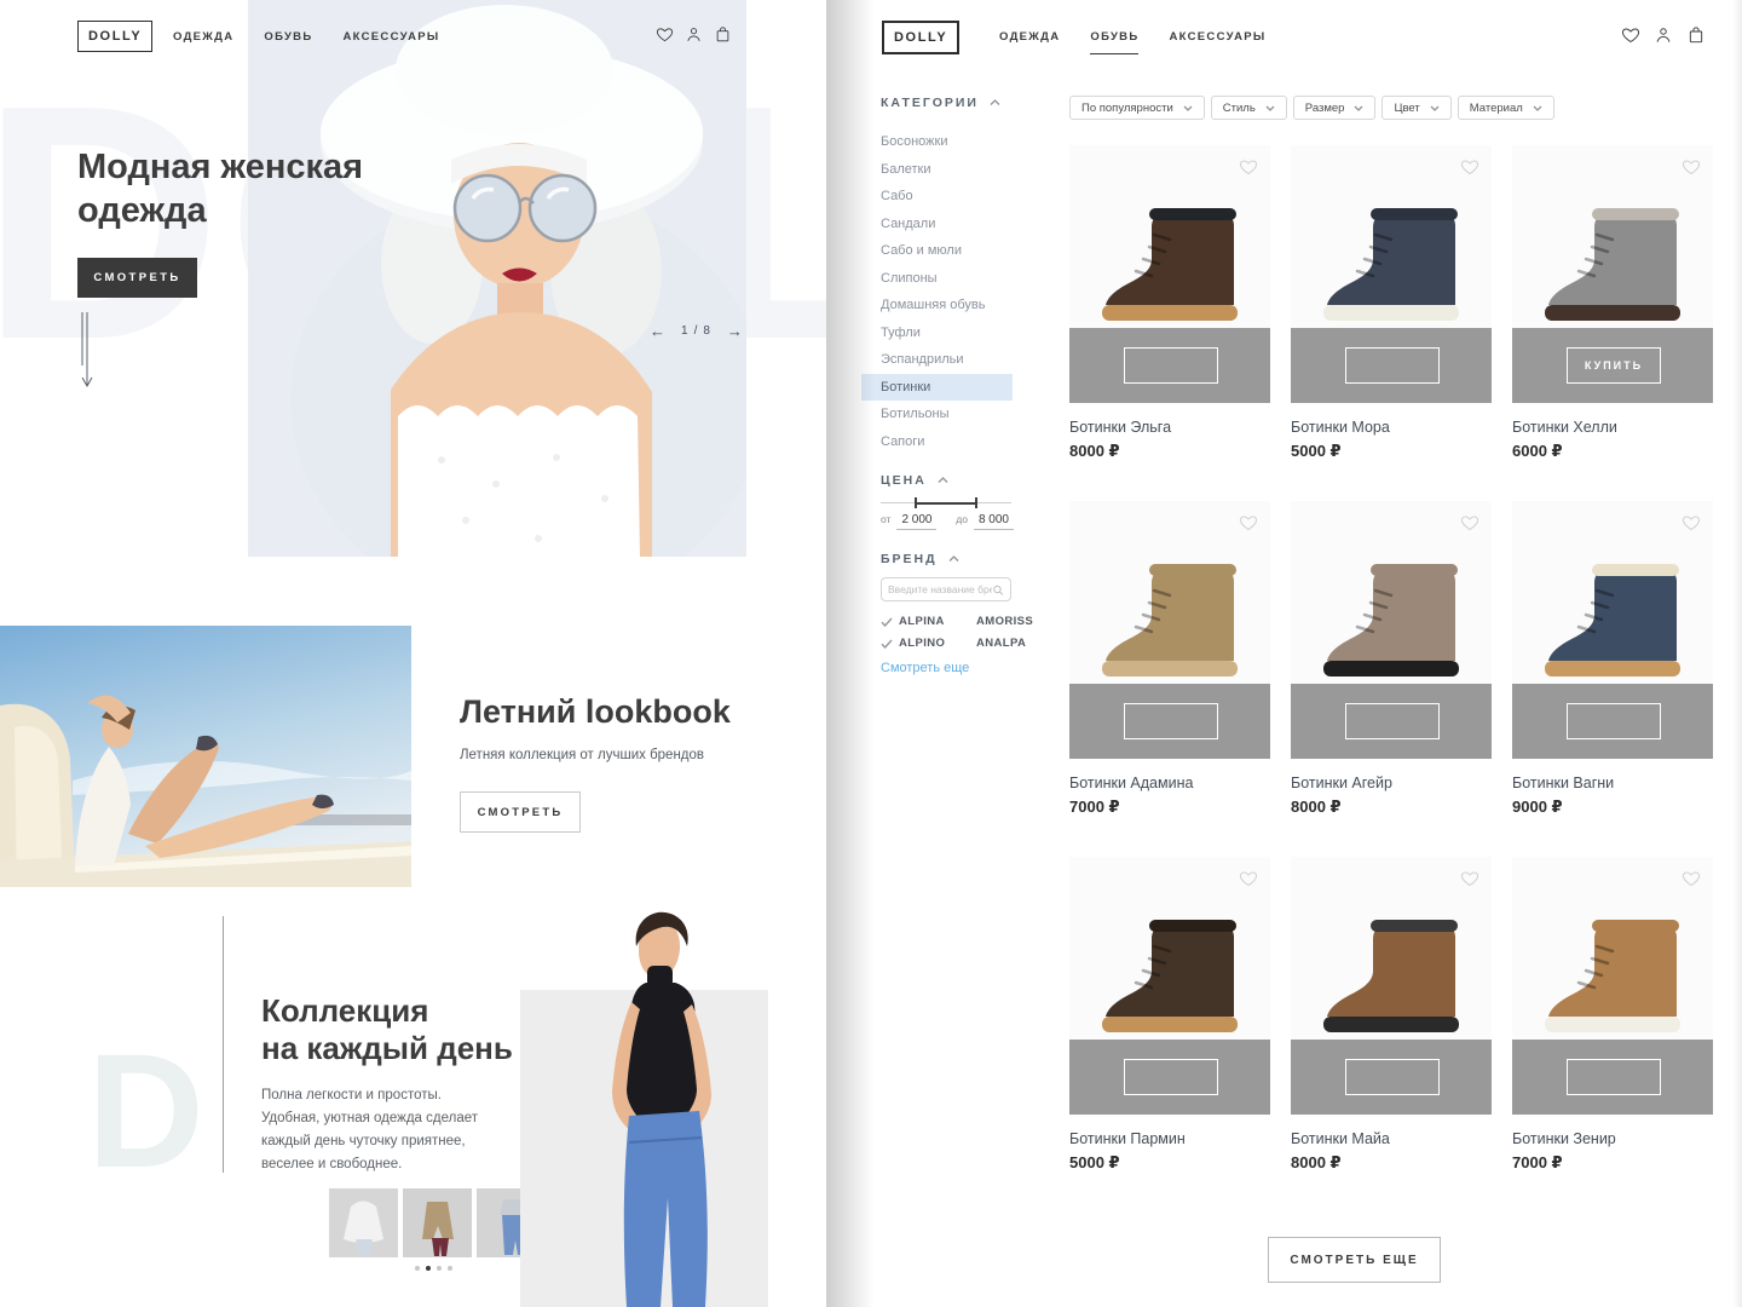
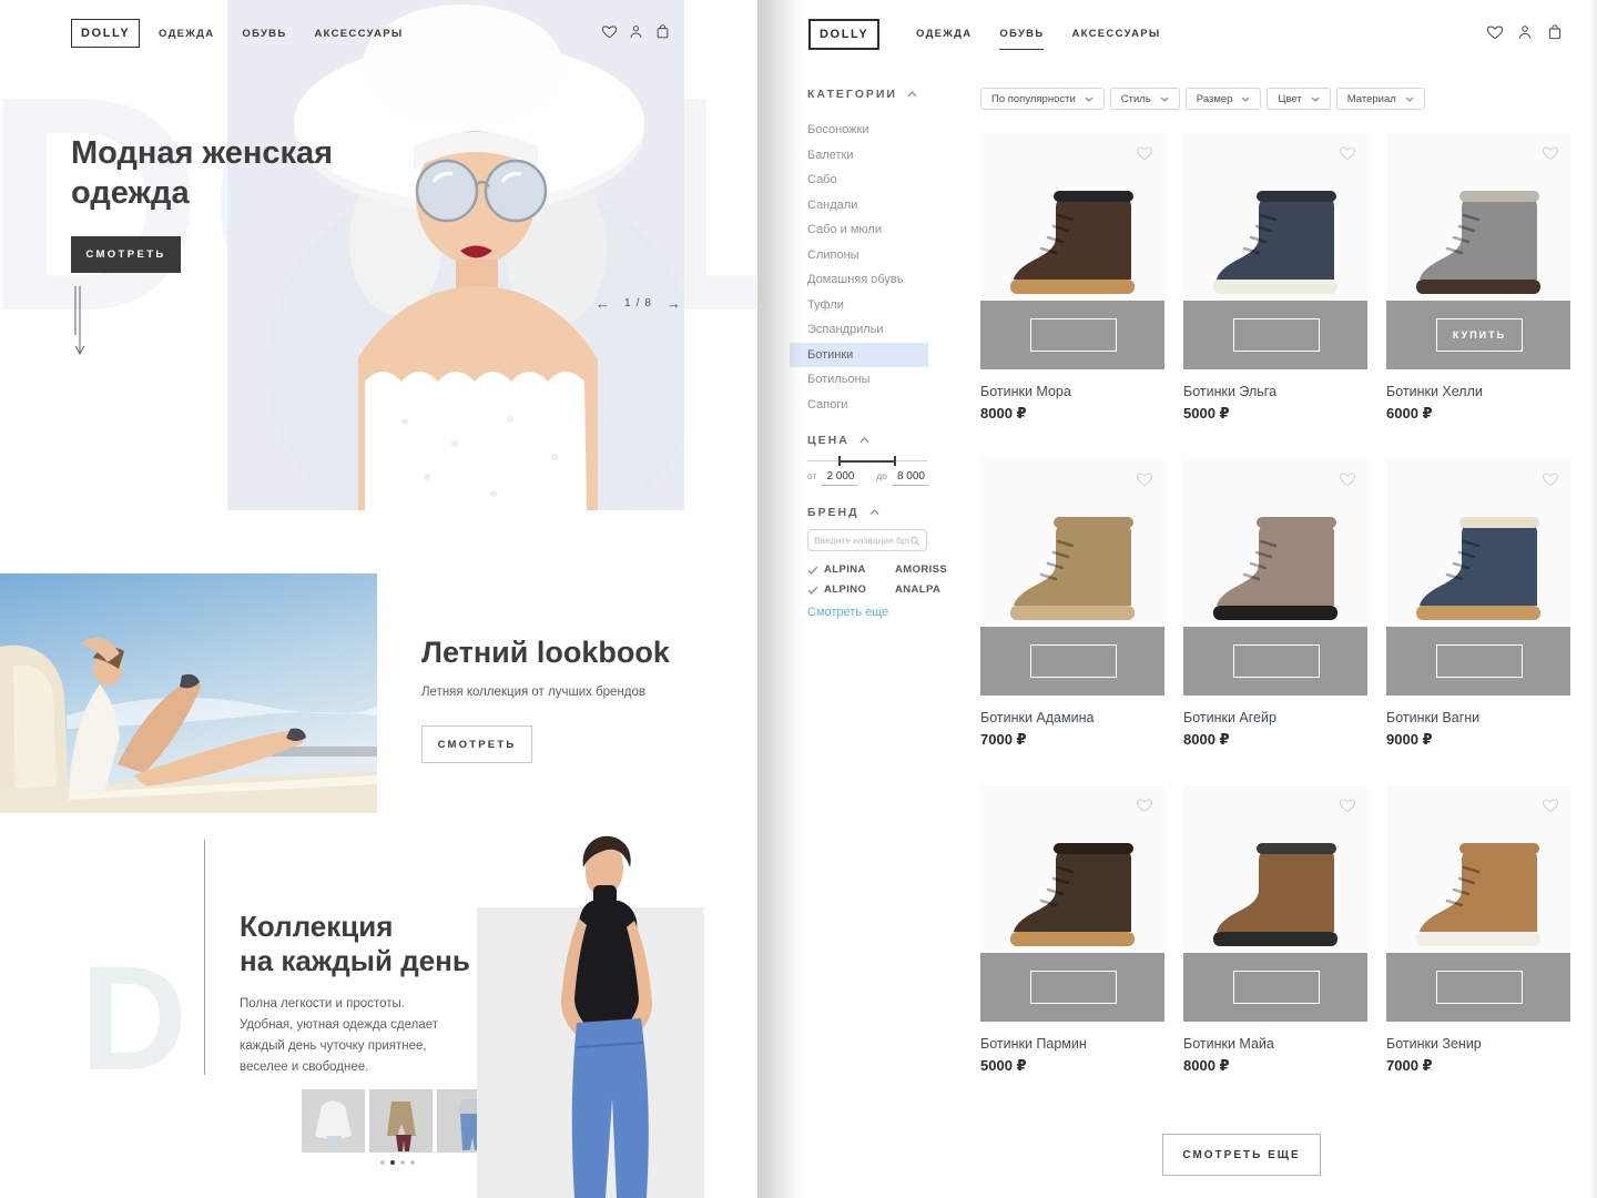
  DOLLY
  ОДЕЖДА
  ОБУВЬ
  АКСЕССУАРЫ
  Модная женская
  одежда
  СМОТРЕТЬ
  ←
  1
  /
  8
  →
  Летний lookbook
  Летняя коллекция от лучших брендов
  СМОТРЕТЬ
  Коллекция
  на каждый день
  Полна легкости и простоты.
  Удобная, уютная одежда сделает
  каждый день чуточку приятнее,
  веселее и свободнее.
  DOLLY
  ОДЕЖДА
  ОБУВЬ
  АКСЕССУАРЫ
  КАТЕГОРИИ
  Босоножки
  Балетки
  Сабо
  Сандали
  Сабо и мюли
  Слипоны
  Домашняя обувь
  Туфли
  Эспандрильи
  Ботинки
  Ботильоны
  Сапоги
  ЦЕНА
  от
  2 000
  до
  8 000
  БРЕНД
  Введите название бр
  ALPINA
  AMORISS
  ALPINO
  ANALPA
  Смотреть еще
  По популярности
  Стиль
  Размер
  Цвет
  Материал
- Ботинки Эльга
+ Ботинки Мора
  8000 ₽
- Ботинки Мора
+ Ботинки Эльга
  5000 ₽
  КУПИТЬ
  Ботинки Хелли
  6000 ₽
  Ботинки Адамина
  7000 ₽
  Ботинки Агейр
  8000 ₽
  Ботинки Вагни
  9000 ₽
  Ботинки Пармин
  5000 ₽
  Ботинки Майа
  8000 ₽
  Ботинки Зенир
  7000 ₽
  СМОТРЕТЬ ЕЩЕ
